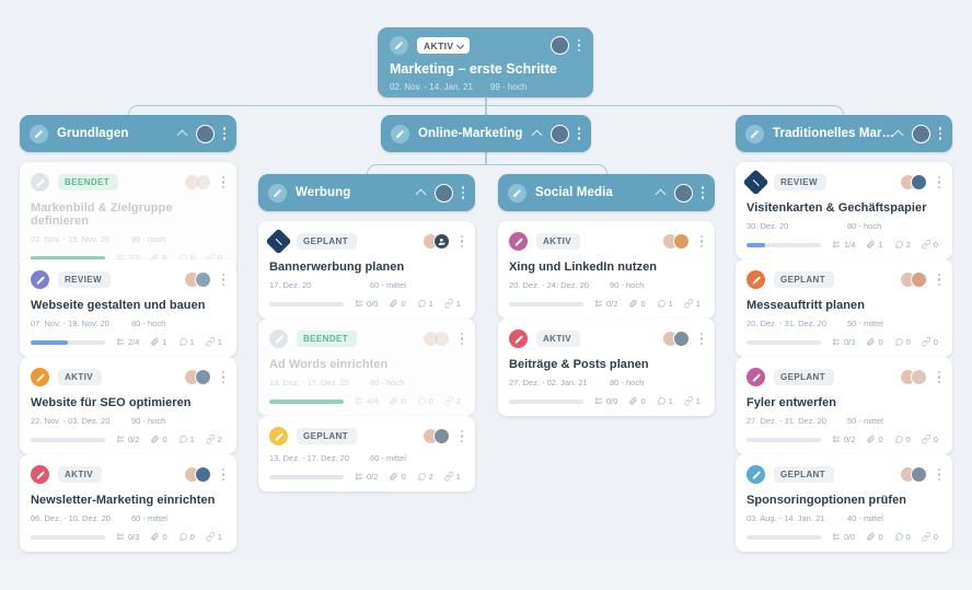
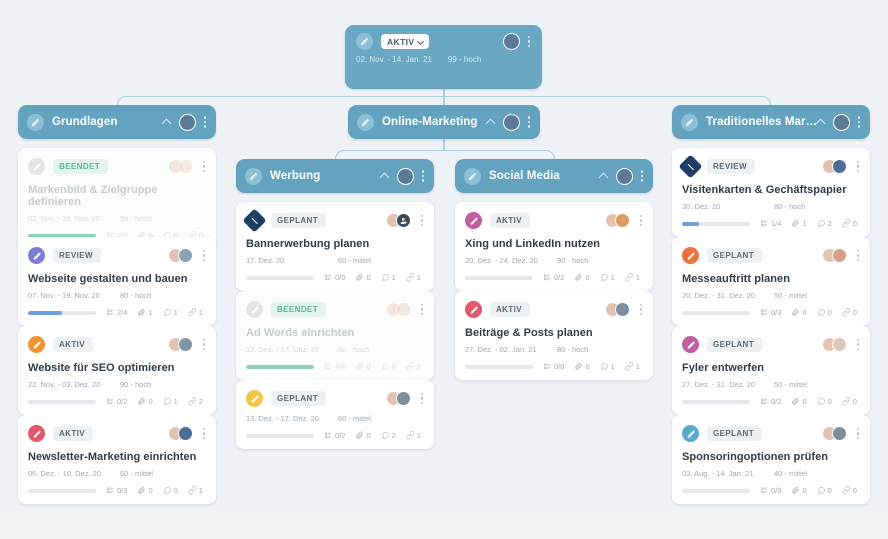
  AKTIV
- Marketing – erste Schritte
  02. Nov. - 14. Jan. 21
  99 - hoch
  Grundlagen
  Online-Marketing
  Traditionelles Mar…
  Werbung
  Social Media
  BEENDET
  Markenbild & Zielgruppe definieren
  02. Nov. - 19. Nov. 20
  99 - hoch
  2/2
  0
  0
  0
  REVIEW
  Webseite gestalten und bauen
  07. Nov. - 19. Nov. 20
  80 - hoch
  2/4
  1
  1
  1
  AKTIV
  Website für SEO optimieren
  22. Nov. - 03. Dez. 20
  90 - hoch
  0/2
  0
  1
  2
  AKTIV
  Newsletter-Marketing einrichten
  06. Dez. - 10. Dez. 20
  60 - mittel
  0/3
  0
  0
  1
  GEPLANT
  Bannerwerbung planen
  17. Dez. 20
  60 - mittel
  0/0
  0
  1
  1
  BEENDET
  Ad Words einrichten
  13. Dez. - 17. Dez. 20
  60 - hoch
  4/4
  0
  0
  2
  GEPLANT
  13. Dez. - 17. Dez. 20
  60 - mittel
  0/2
  0
  2
  1
  AKTIV
  Xing und LinkedIn nutzen
  20. Dez. - 24. Dez. 20
  90 - hoch
  0/2
  0
  1
  1
  AKTIV
  Beiträge & Posts planen
  27. Dez. - 02. Jan. 21
  80 - hoch
  0/0
  0
  1
  1
  REVIEW
  Visitenkarten & Gechäftspapier
  30. Dez. 20
  80 - hoch
  1/4
  1
  2
  0
  GEPLANT
  Messeauftritt planen
  20. Dez. - 31. Dez. 20
  50 - mittel
  0/3
  0
  0
  0
  GEPLANT
  Fyler entwerfen
  27. Dez. - 31. Dez. 20
  50 - mittel
  0/2
  0
  0
  0
  GEPLANT
  Sponsoringoptionen prüfen
  03. Aug. - 14. Jan. 21
  40 - mittel
  0/0
  0
  0
  0
